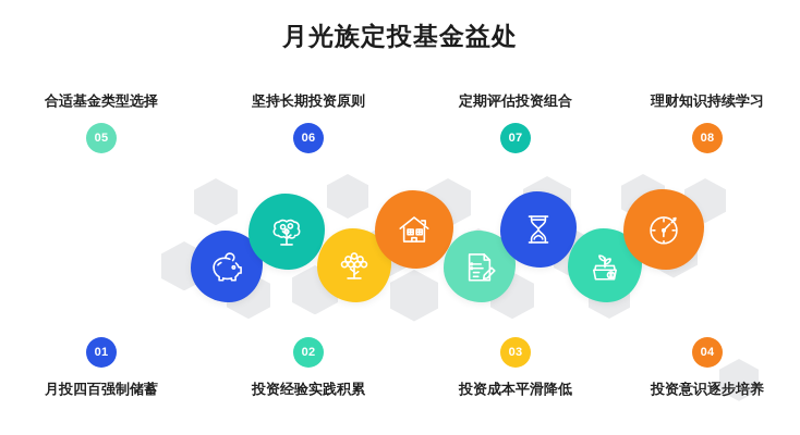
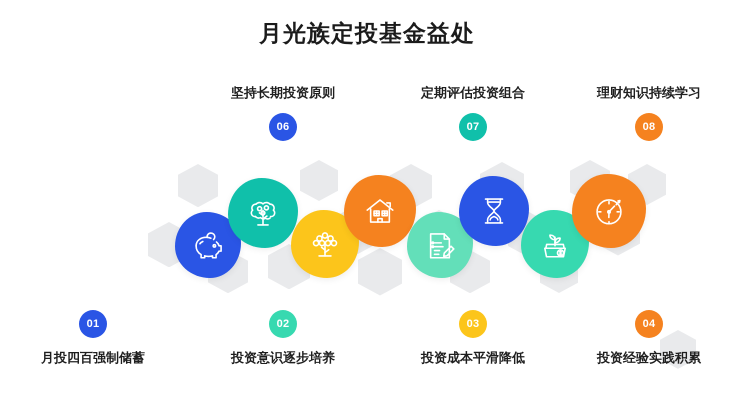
  月光族定投基金益处
- 合适基金类型选择
- 05
  坚持长期投资原则
  06
  定期评估投资组合
  07
  理财知识持续学习
  08
  01
  月投四百强制储蓄
  02
- 投资经验实践积累
+ 投资意识逐步培养
  03
  投资成本平滑降低
  04
- 投资意识逐步培养
+ 投资经验实践积累
